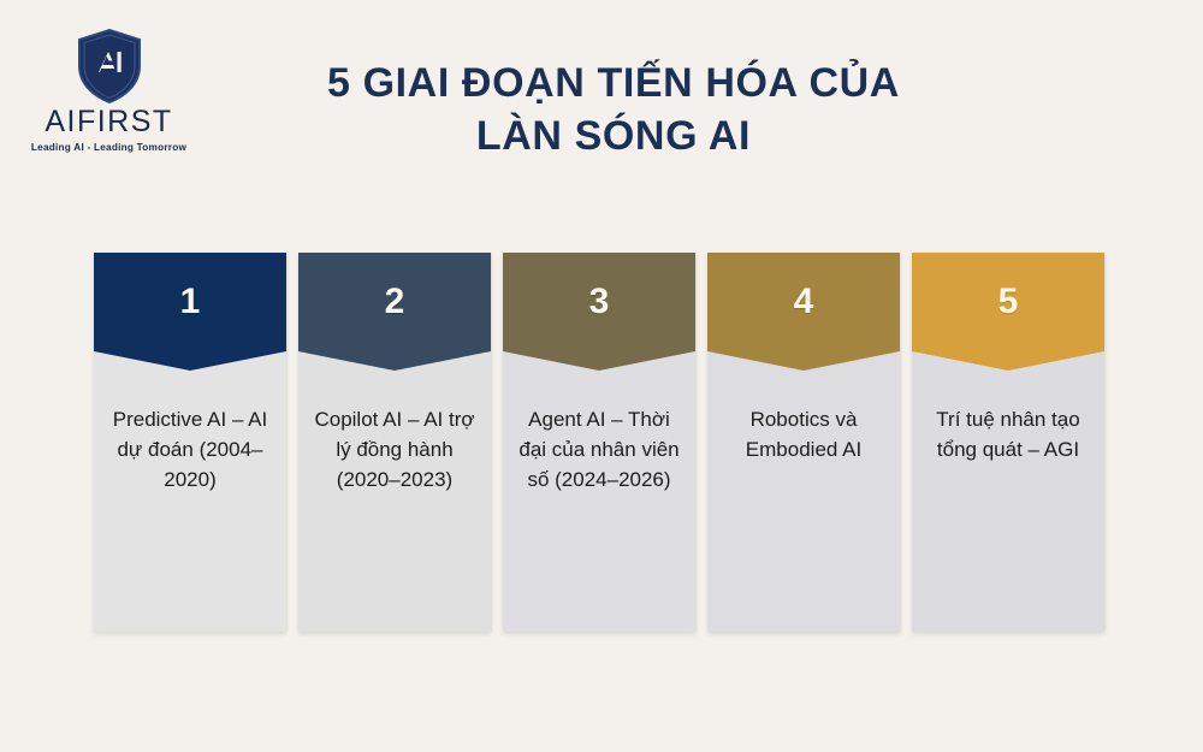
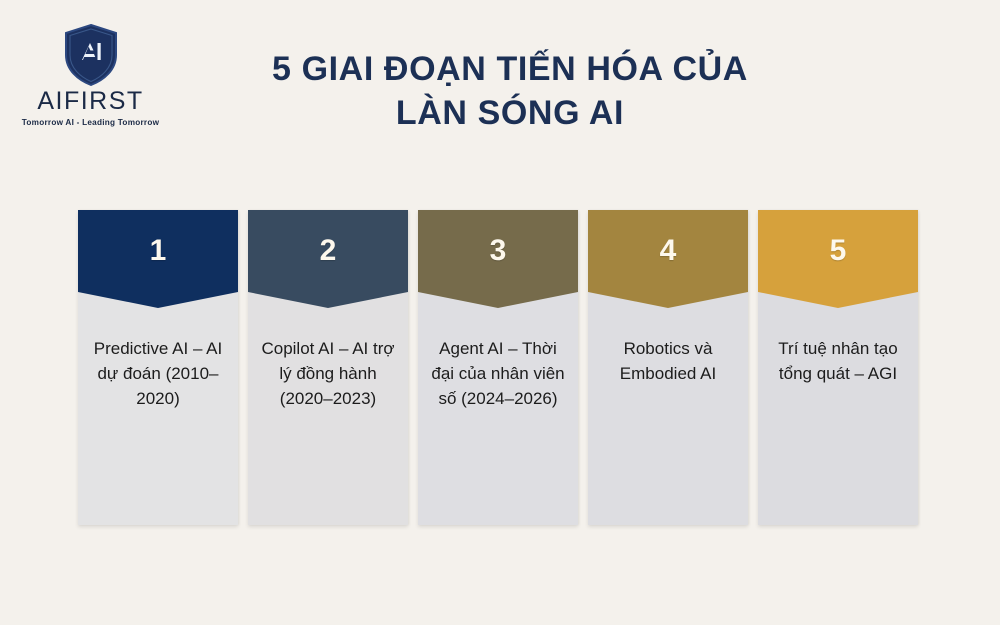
  AIFIRST
- Leading AI - Leading Tomorrow
+ Tomorrow AI - Leading Tomorrow
  5 GIAI ĐOẠN TIẾN HÓA CỦA
  LÀN SÓNG AI
  1
- Predictive AI – AI dự đoán (2004–2020)
+ Predictive AI – AI dự đoán (2010–2020)
  2
  Copilot AI – AI trợ lý đồng hành (2020–2023)
  3
  Agent AI – Thời đại của nhân viên số (2024–2026)
  4
  Robotics và Embodied AI
  5
  Trí tuệ nhân tạo tổng quát – AGI
